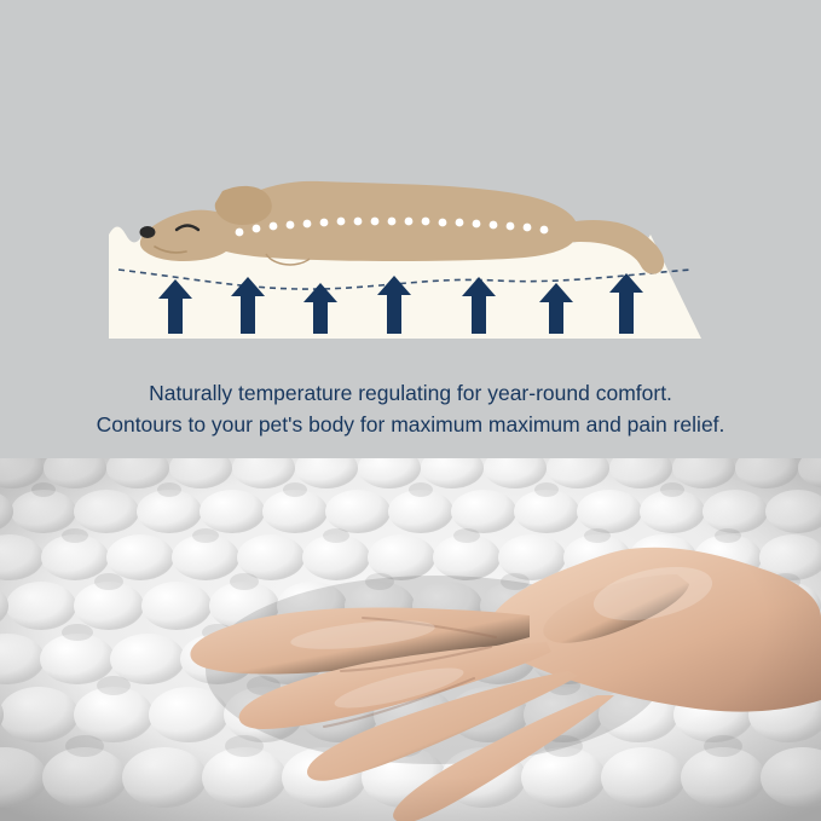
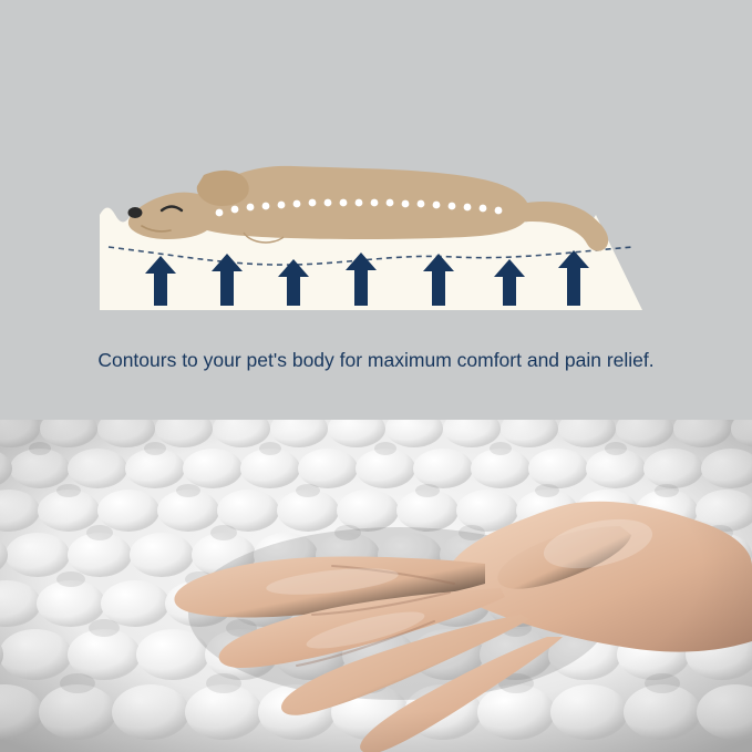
- Naturally temperature regulating for year-round comfort.
- Contours to your pet's body for maximum maximum and pain relief.
+ Contours to your pet's body for maximum comfort and pain relief.
